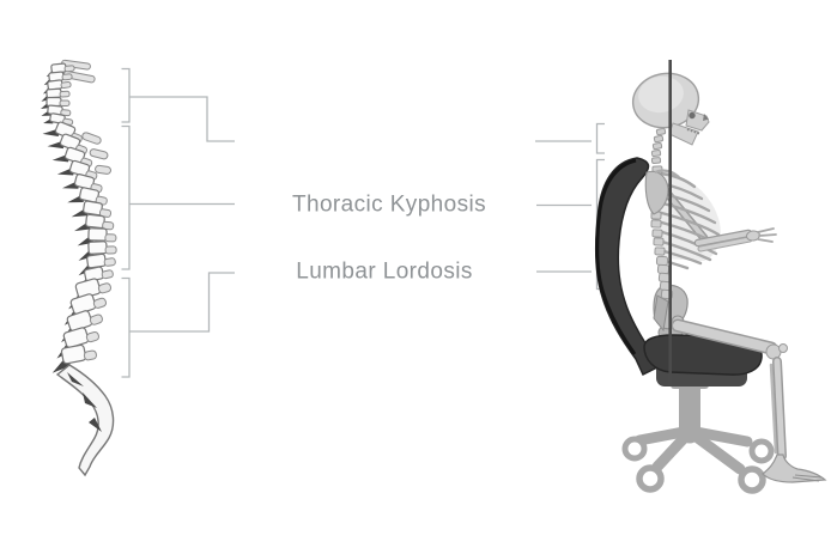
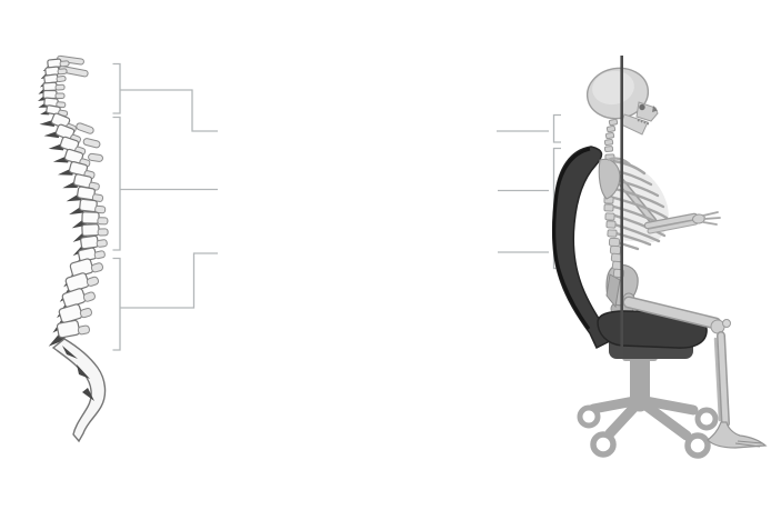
- Thoracic Kyphosis
- Lumbar Lordosis
